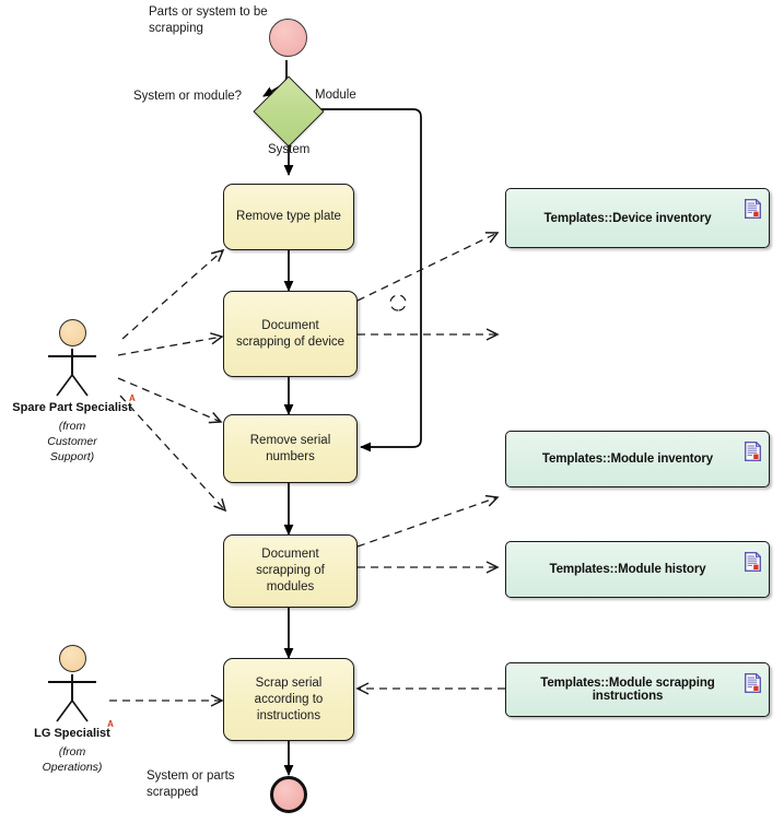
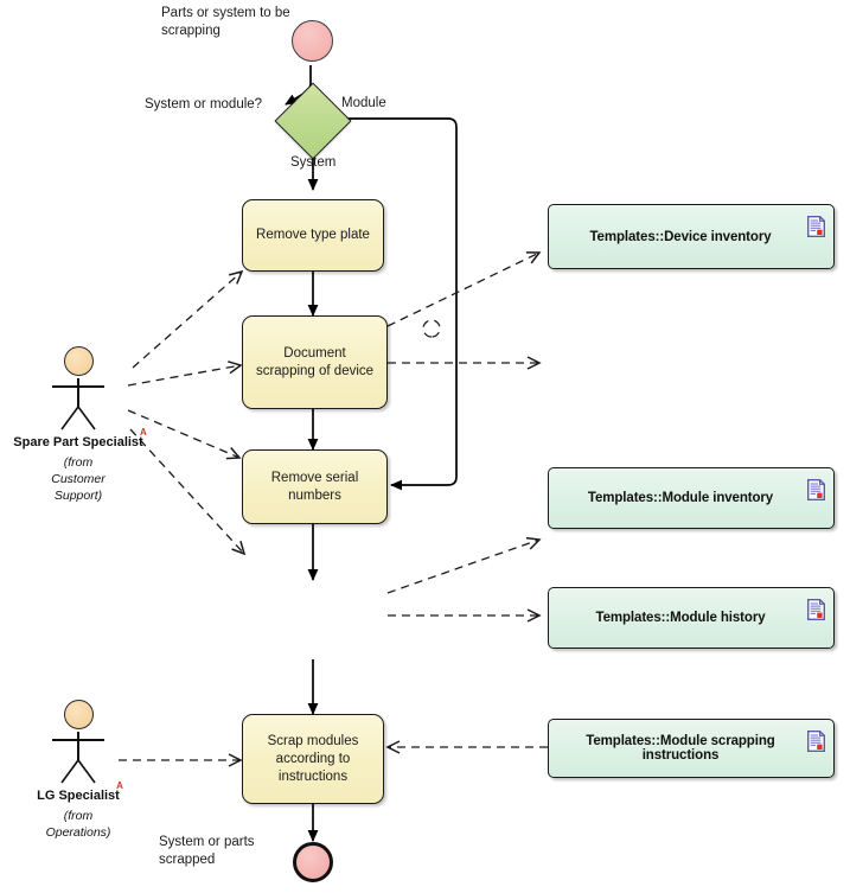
  Parts or system to be scrapping
  System or module?
  System or parts scrapped
  Module
  System
  Remove type plate
  Document scrapping of device
  Remove serial numbers
- Document scrapping of modules
- Scrap serial according to instructions
+ Scrap modules according to instructions
  Templates::Device inventory
  Templates::Module inventory
  Templates::Module history
  Templates::Module scrapping instructions
  Spare Part Specialist
  A
  (from
  Customer
  Support)
  LG Specialist
  A
  (from
  Operations)
